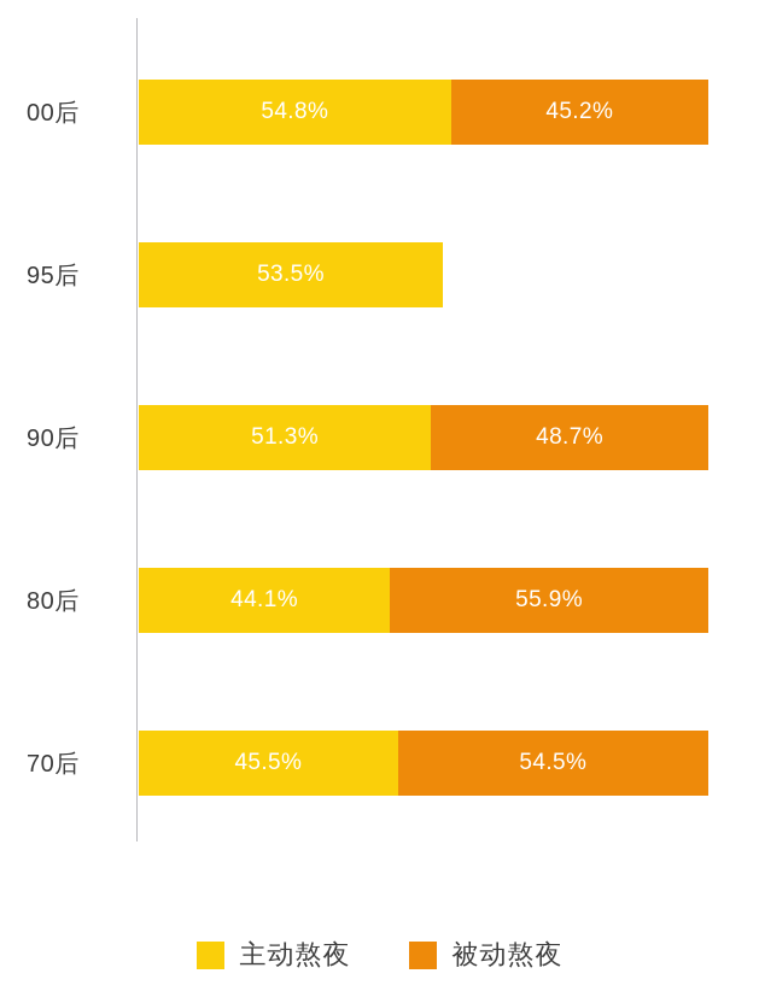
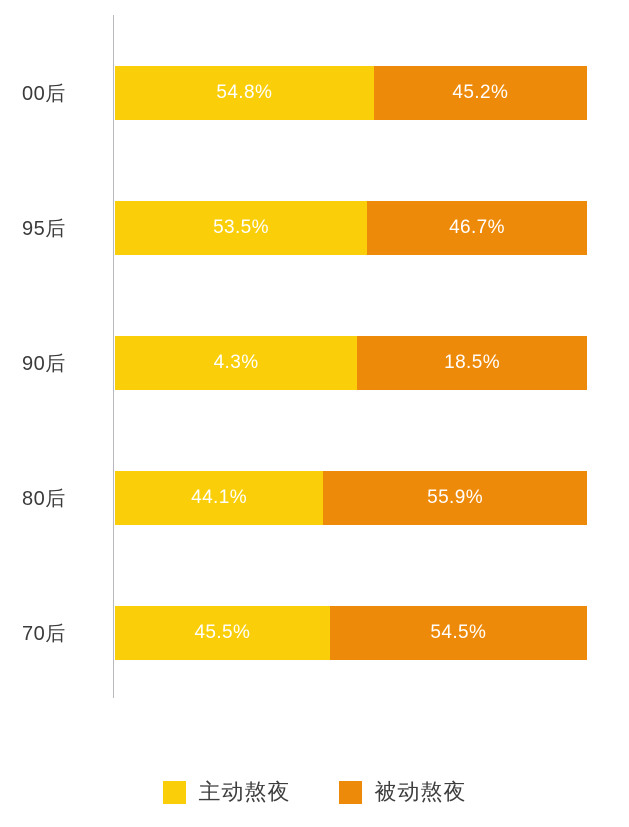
  00后
  54.8%
  45.2%
  95后
  53.5%
+ 46.7%
  90后
- 51.3%
+ 4.3%
- 48.7%
+ 18.5%
  80后
  44.1%
  55.9%
  70后
  45.5%
  54.5%
  主动熬夜
  被动熬夜
